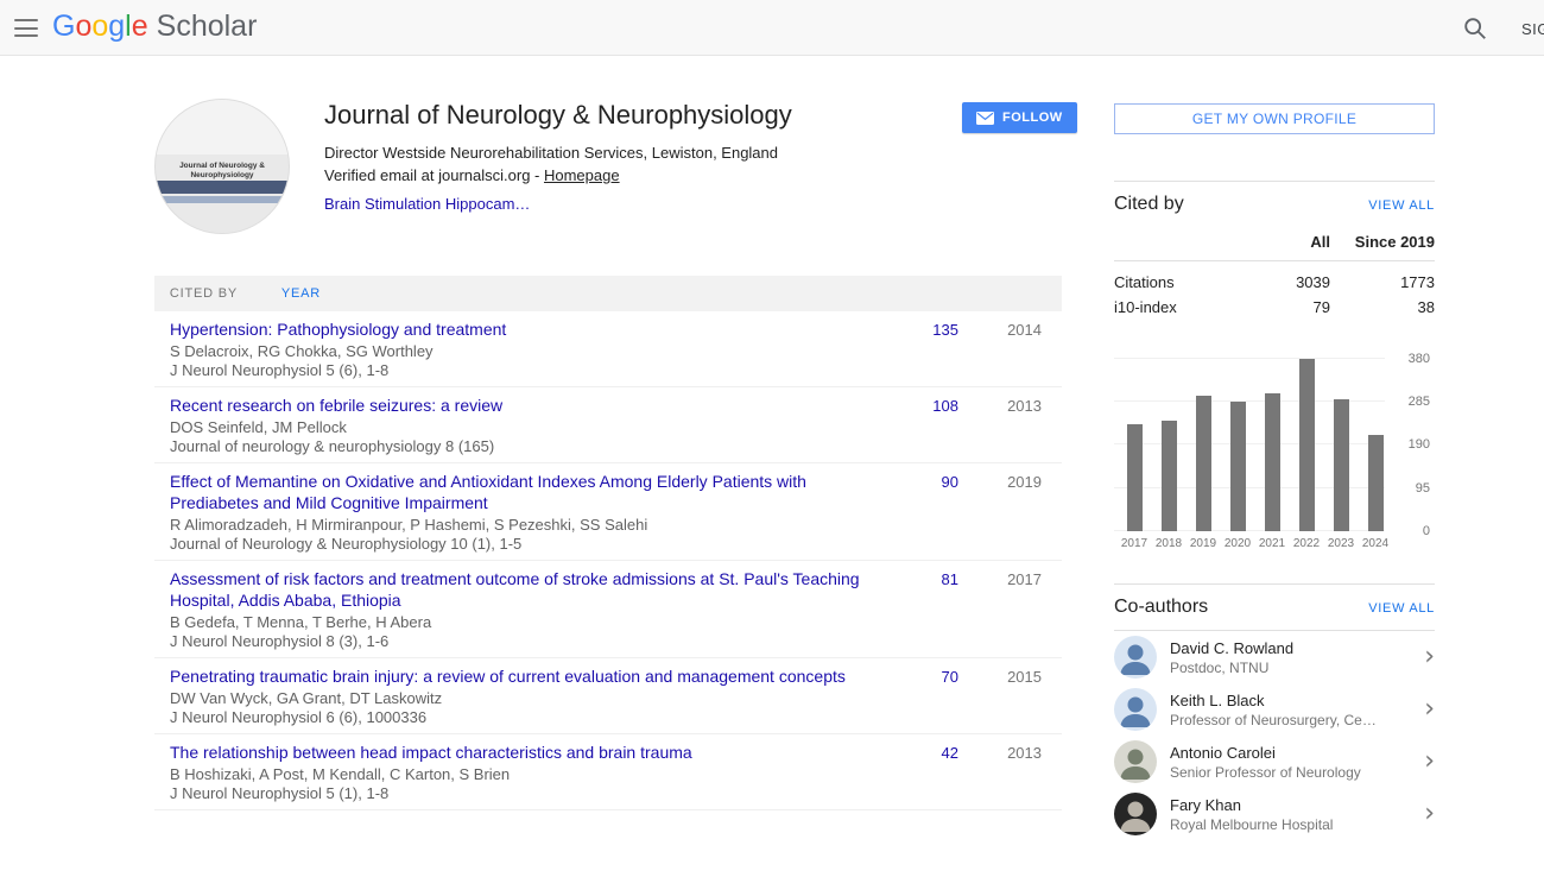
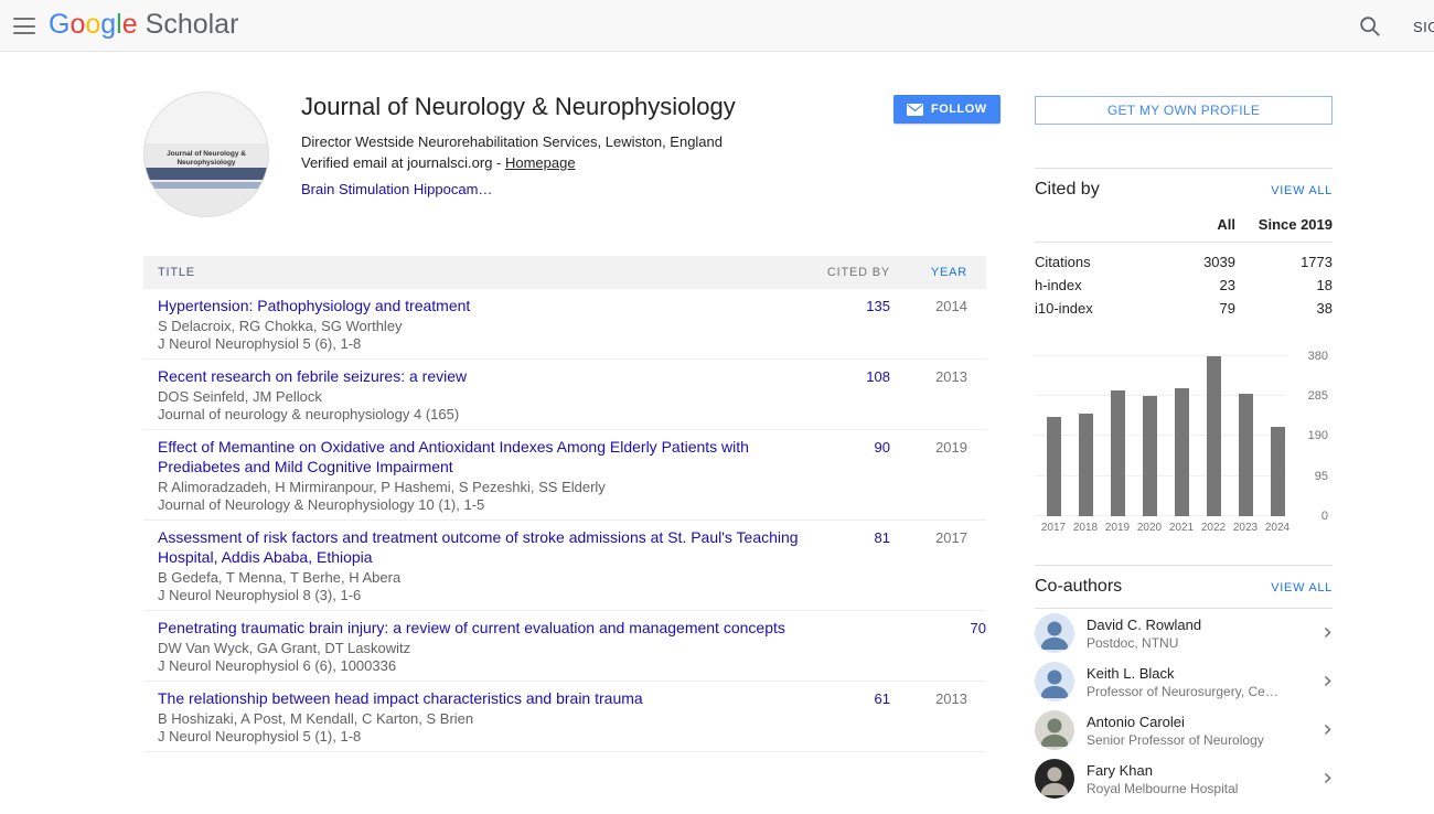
  Google Scholar
  Journal of Neurology & Neurophysiology
  Director Westside Neurorehabilitation Services, Lewiston, England
  Verified email at journalsci.org - Homepage
  Brain Stimulation Hippocam…
  FOLLOW
+ TITLE
  CITED BY
  YEAR
  Hypertension: Pathophysiology and treatment
  S Delacroix, RG Chokka, SG Worthley
  J Neurol Neurophysiol 5 (6), 1-8
  135
  2014
  Recent research on febrile seizures: a review
  DOS Seinfeld, JM Pellock
- Journal of neurology & neurophysiology 8 (165)
+ Journal of neurology & neurophysiology 4 (165)
  108
  2013
  Effect of Memantine on Oxidative and Antioxidant Indexes Among Elderly Patients with Prediabetes and Mild Cognitive Impairment
- R Alimoradzadeh, H Mirmiranpour, P Hashemi, S Pezeshki, SS Salehi
+ R Alimoradzadeh, H Mirmiranpour, P Hashemi, S Pezeshki, SS Elderly
  Journal of Neurology & Neurophysiology 10 (1), 1-5
  90
  2019
  Assessment of risk factors and treatment outcome of stroke admissions at St. Paul's Teaching Hospital, Addis Ababa, Ethiopia
  B Gedefa, T Menna, T Berhe, H Abera
  J Neurol Neurophysiol 8 (3), 1-6
  81
  2017
  Penetrating traumatic brain injury: a review of current evaluation and management concepts
  DW Van Wyck, GA Grant, DT Laskowitz
  J Neurol Neurophysiol 6 (6), 1000336
  70
- 2015
  The relationship between head impact characteristics and brain trauma
  B Hoshizaki, A Post, M Kendall, C Karton, S Brien
  J Neurol Neurophysiol 5 (1), 1-8
- 42
+ 61
  2013
  GET MY OWN PROFILE
  Cited by
  VIEW ALL
  All
  Since 2019
  Citations
  3039
  1773
+ h-index
+ 23
+ 18
  i10-index
  79
  38
  2017
  2018
  2019
  2020
  2021
  2022
  2023
  2024
  0
  95
  190
  285
  380
  Co-authors
  VIEW ALL
  David C. Rowland
  Postdoc, NTNU
  ›
  Keith L. Black
  Professor of Neurosurgery, Ce…
  ›
  Antonio Carolei
  Senior Professor of Neurology
  ›
  Fary Khan
  Royal Melbourne Hospital
  ›
